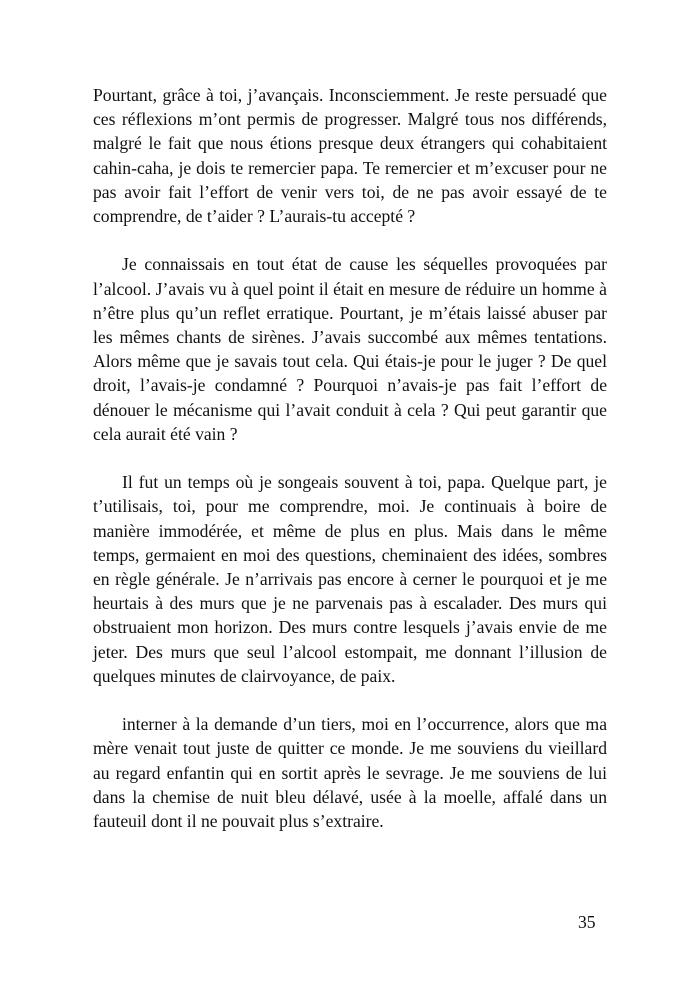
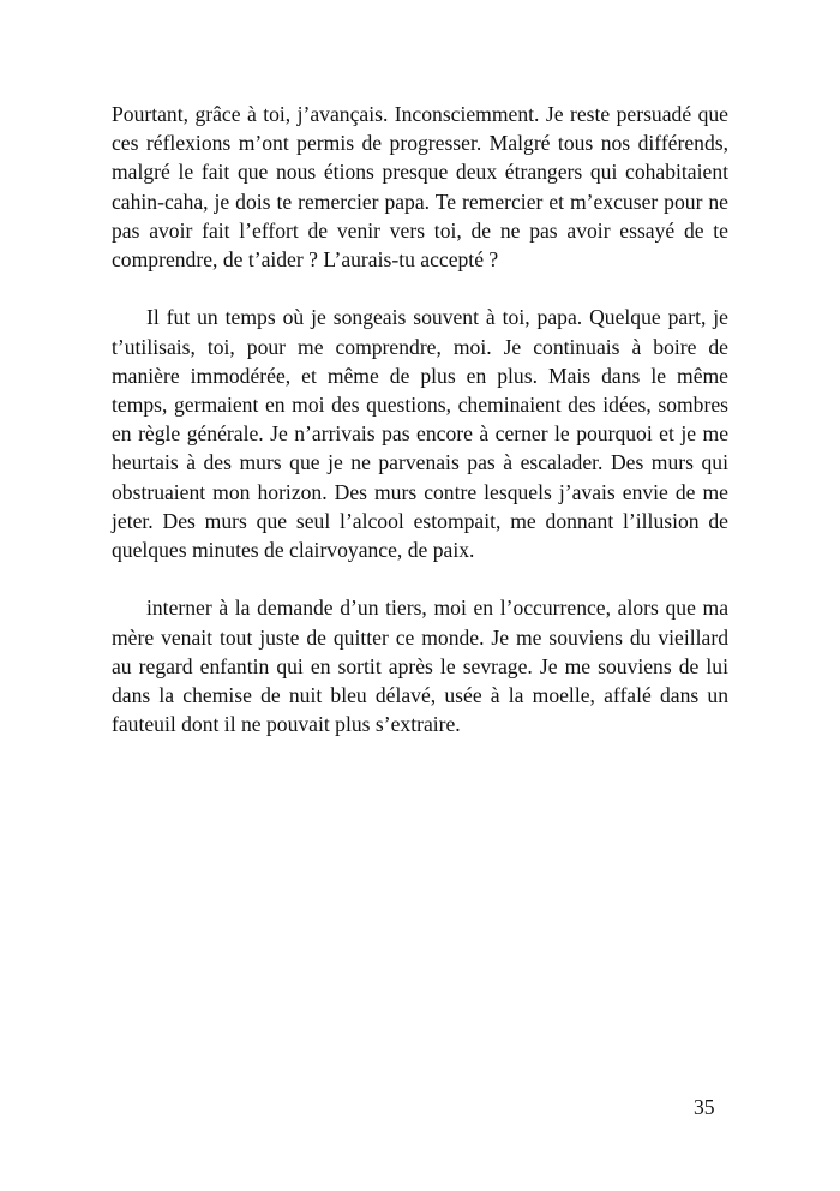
  Pourtant, grâce à toi, j’avançais. Inconsciemment. Je reste persuadé que ces réflexions m’ont permis de progresser. Malgré tous nos différends, malgré le fait que nous étions presque deux étrangers qui cohabitaient cahin-caha, je dois te remercier papa. Te remercier et m’excuser pour ne pas avoir fait l’effort de venir vers toi, de ne pas avoir essayé de te comprendre, de t’aider ? L’aurais-tu accepté ?
- Je connaissais en tout état de cause les séquelles provoquées par l’alcool. J’avais vu à quel point il était en mesure de réduire un homme à n’être plus qu’un reflet erratique. Pourtant, je m’étais laissé abuser par les mêmes chants de sirènes. J’avais succombé aux mêmes tentations. Alors même que je savais tout cela. Qui étais-je pour le juger ? De quel droit, l’avais-je condamné ? Pourquoi n’avais-je pas fait l’effort de dénouer le mécanisme qui l’avait conduit à cela ? Qui peut garantir que cela aurait été vain ?
  Il fut un temps où je songeais souvent à toi, papa. Quelque part, je t’utilisais, toi, pour me comprendre, moi. Je continuais à boire de manière immodérée, et même de plus en plus. Mais dans le même temps, germaient en moi des questions, cheminaient des idées, sombres en règle générale. Je n’arrivais pas encore à cerner le pourquoi et je me heurtais à des murs que je ne parvenais pas à escalader. Des murs qui obstruaient mon horizon. Des murs contre lesquels j’avais envie de me jeter. Des murs que seul l’alcool estompait, me donnant l’illusion de quelques minutes de clairvoyance, de paix.
  interner à la demande d’un tiers, moi en l’occurrence, alors que ma mère venait tout juste de quitter ce monde. Je me souviens du vieillard au regard enfantin qui en sortit après le sevrage. Je me souviens de lui dans la chemise de nuit bleu délavé, usée à la moelle, affalé dans un fauteuil dont il ne pouvait plus s’extraire.
  35
